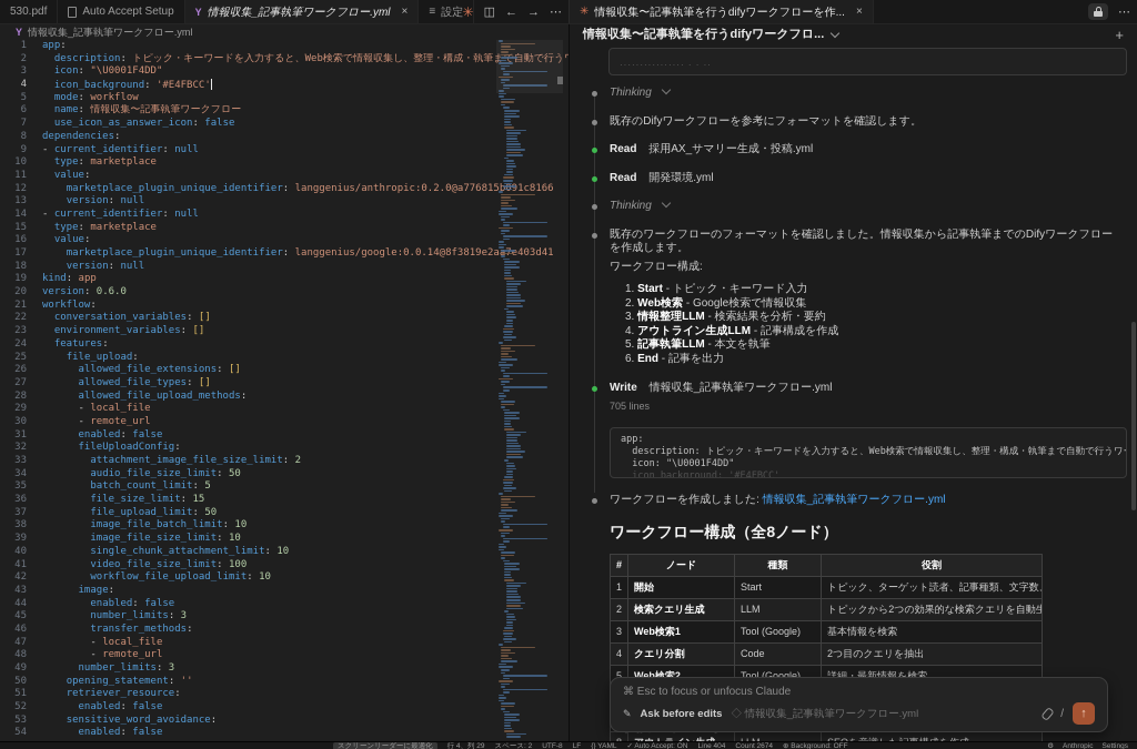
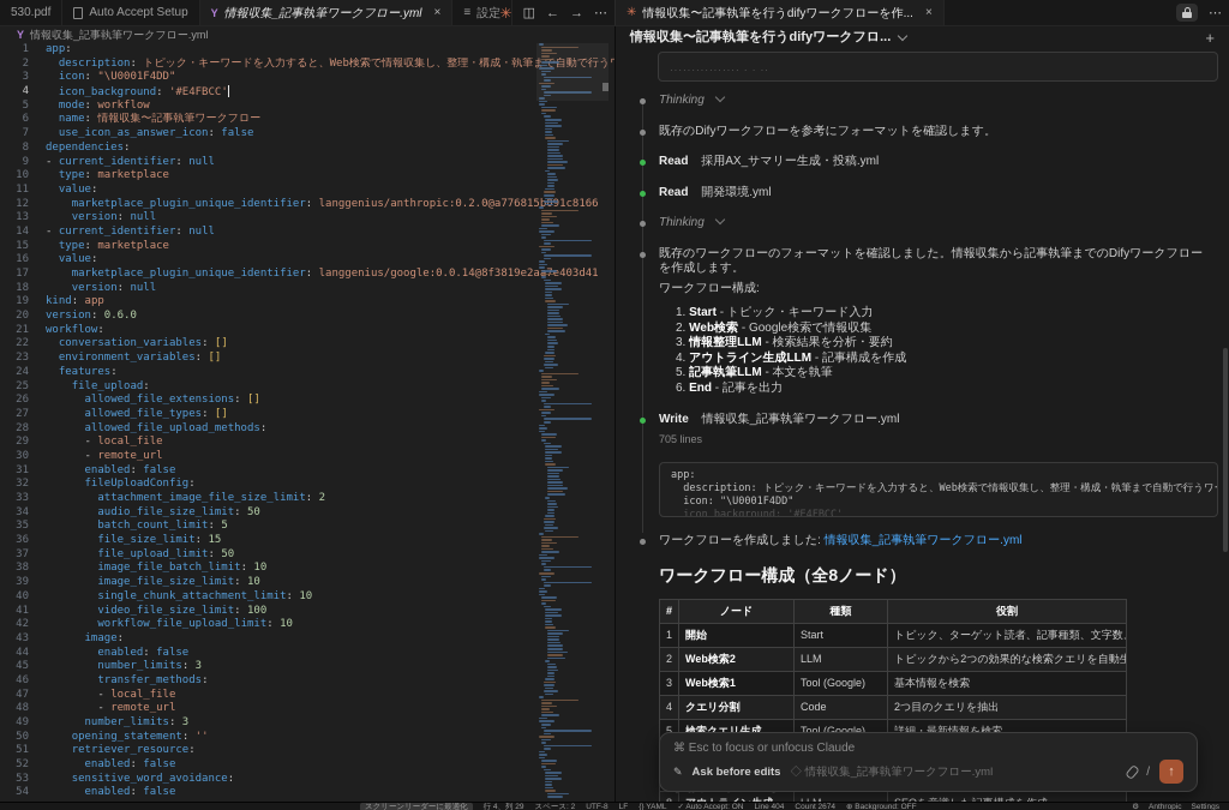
  530.pdf
  Auto Accept Setup
  Y
  情報収集_記事執筆ワークフロー.yml
  ×
  ≡
  設定
  ✳
  ◫
  ←
  →
  ⋯
  ✳
  情報収集〜記事執筆を行うdifyワークフローを作...
  ×
  ⋯
  Y
  情報収集_記事執筆ワークフロー.yml
  1
  2
  3
  4
  5
  6
  7
  8
  9
  10
  11
  12
  13
  14
  15
  16
  17
  18
  19
  20
  21
  22
  23
  24
  25
  26
  27
  28
  29
  30
  31
  32
  33
  34
  35
  36
  37
  38
  39
  40
  41
  42
  43
  44
  45
  46
  47
  48
  49
  50
  51
  52
  53
  54
  app:
  description: トピック・キーワードを入力すると、Web検索で情報収集し、整理・構成・執筆まで自動で行う
  icon: "\U0001F4DD"
  icon_background: '#E4FBCC'
  mode: workflow
  name: 情報収集〜記事執筆ワークフロー
  use_icon_as_answer_icon: false
  dependencies:
  - current_identifier: null
  type: marketplace
  value:
  marketplace_plugin_unique_identifier: langgenius/anthropic:0.2.0@a776815b091c8166
  version: null
  - current_identifier: null
  type: marketplace
  value:
  marketplace_plugin_unique_identifier: langgenius/google:0.0.14@8f3819e2aa7e403d41
  version: null
  kind: app
  version: 0.6.0
  workflow:
  conversation_variables: []
  environment_variables: []
  features:
  file_upload:
  allowed_file_extensions: []
  allowed_file_types: []
  allowed_file_upload_methods:
  - local_file
  - remote_url
  enabled: false
  fileUploadConfig:
  attachment_image_file_size_limit: 2
  audio_file_size_limit: 50
  batch_count_limit: 5
  file_size_limit: 15
  file_upload_limit: 50
  image_file_batch_limit: 10
  image_file_size_limit: 10
  single_chunk_attachment_limit: 10
  video_file_size_limit: 100
  workflow_file_upload_limit: 10
  image:
  enabled: false
  number_limits: 3
  transfer_methods:
  - local_file
  - remote_url
  number_limits: 3
  opening_statement: ''
  retriever_resource:
  enabled: false
  sensitive_word_avoidance:
  enabled: false
  情報収集〜記事執筆を行うdifyワークフロ...
  +
  ················ · · ··
  Thinking
  既存のDifyワークフローを参考にフォーマットを確認します。
  Read 採用AX_サマリー生成・投稿.yml
  Read 開発環境.yml
  Thinking
  既存のワークフローのフォーマットを確認しました。情報収集から記事執筆までのDifyワークフローを作成します。
  ワークフロー構成:
  1. Start - トピック・キーワード入力
  2. Web検索 - Google検索で情報収集
  3. 情報整理LLM - 検索結果を分析・要約
  4. アウトライン生成LLM - 記事構成を作成
  5. 記事執筆LLM - 本文を執筆
  6. End - 記事を出力
  Write 情報収集_記事執筆ワークフロー.yml
  705 lines
  app:
  description: トピック・キーワードを入力すると、Web検索で情報収集し、整理・構成・執筆まで自動で行うワ
  icon: "\U0001F4DD"
  icon_background: '#E4FBCC'
  ワークフローを作成しました: 情報収集_記事執筆ワークフロー.yml
  ワークフロー構成（全8ノード）
  #	ノード	種類	役割
  1	開始	Start	トピック、ターゲット読者、記事種類、文字数
- 2	検索クエリ生成	LLM	トピックから2つの効果的な検索クエリを自動生
+ 2	Web検索2	LLM	トピックから2つの効果的な検索クエリを自動生
  3	Web検索1	Tool (Google)	基本情報を検索
  4	クエリ分割	Code	2つ目のクエリを抽出
- 5	Web検索2	Tool (Google)	詳細・最新情報を検索
+ 5	検索クエリ生成	Tool (Google)	詳細・最新情報を検索
  ⌘ Esc to focus or unfocus Claude
  ✎
  Ask before edits
  ◇ 情報収集_記事執筆ワークフロー.yml
  /
  ↑
